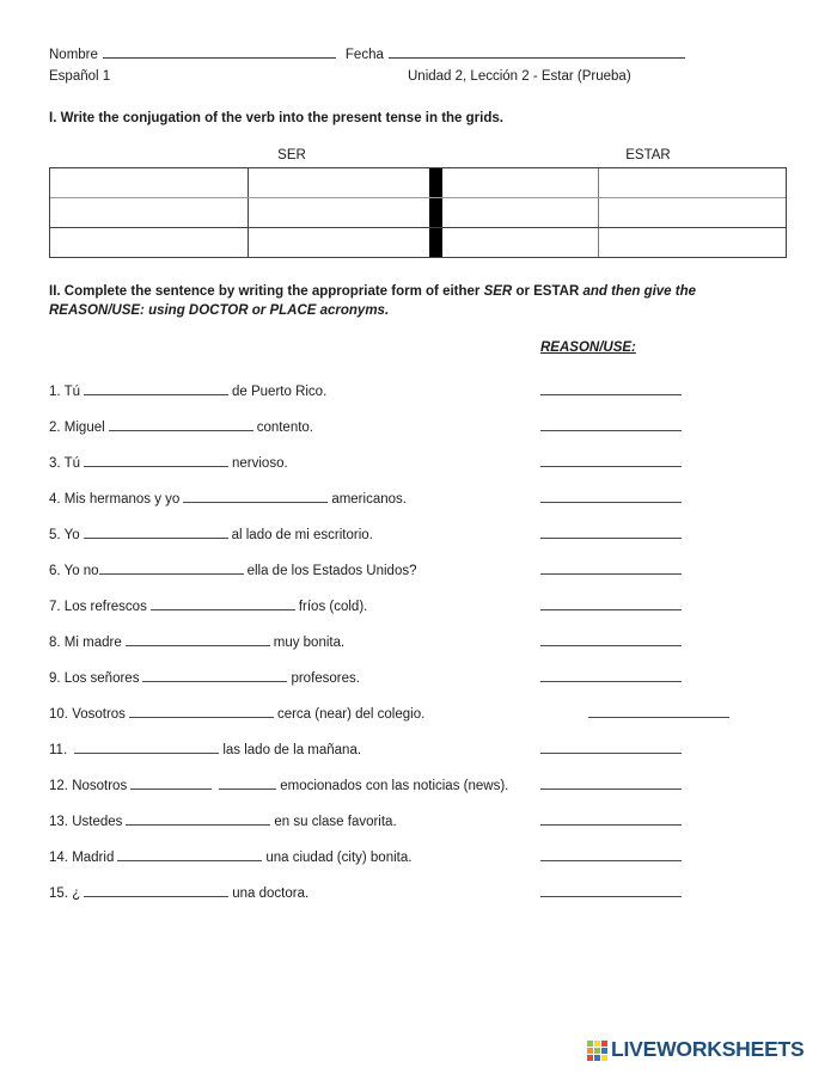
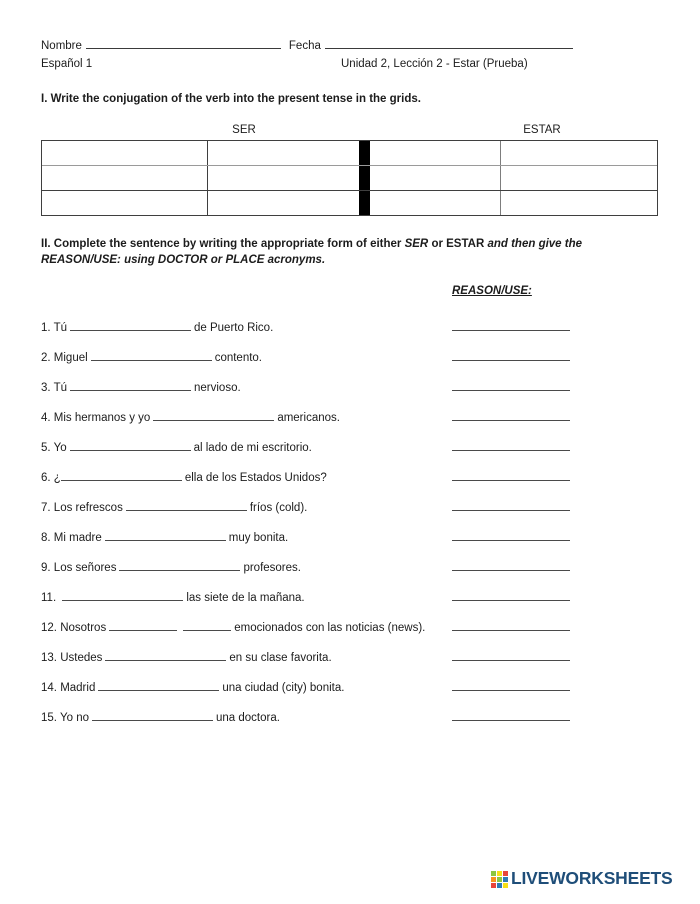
  Nombre Fecha
  Español 1
  Unidad 2, Lección 2 - Estar (Prueba)
  I. Write the conjugation of the verb into the present tense in the grids.
  SER
  ESTAR
  II. Complete the sentence by writing the appropriate form of either SER or ESTAR and then give the REASON/USE: using DOCTOR or PLACE acronyms.
  REASON/USE:
  1. Tú de Puerto Rico.
  2. Miguel contento.
  3. Tú nervioso.
  4. Mis hermanos y yo americanos.
  5. Yo al lado de mi escritorio.
- 6. Yo no ella de los Estados Unidos?
+ 6. ¿ ella de los Estados Unidos?
  7. Los refrescos fríos (cold).
  8. Mi madre muy bonita.
  9. Los señores profesores.
- 10. Vosotros cerca (near) del colegio.
- 11. las lado de la mañana.
+ 11. las siete de la mañana.
  12. Nosotros emocionados con las noticias (news).
  13. Ustedes en su clase favorita.
  14. Madrid una ciudad (city) bonita.
- 15. ¿ una doctora.
+ 15. Yo no una doctora.
  LIVEWORKSHEETS
